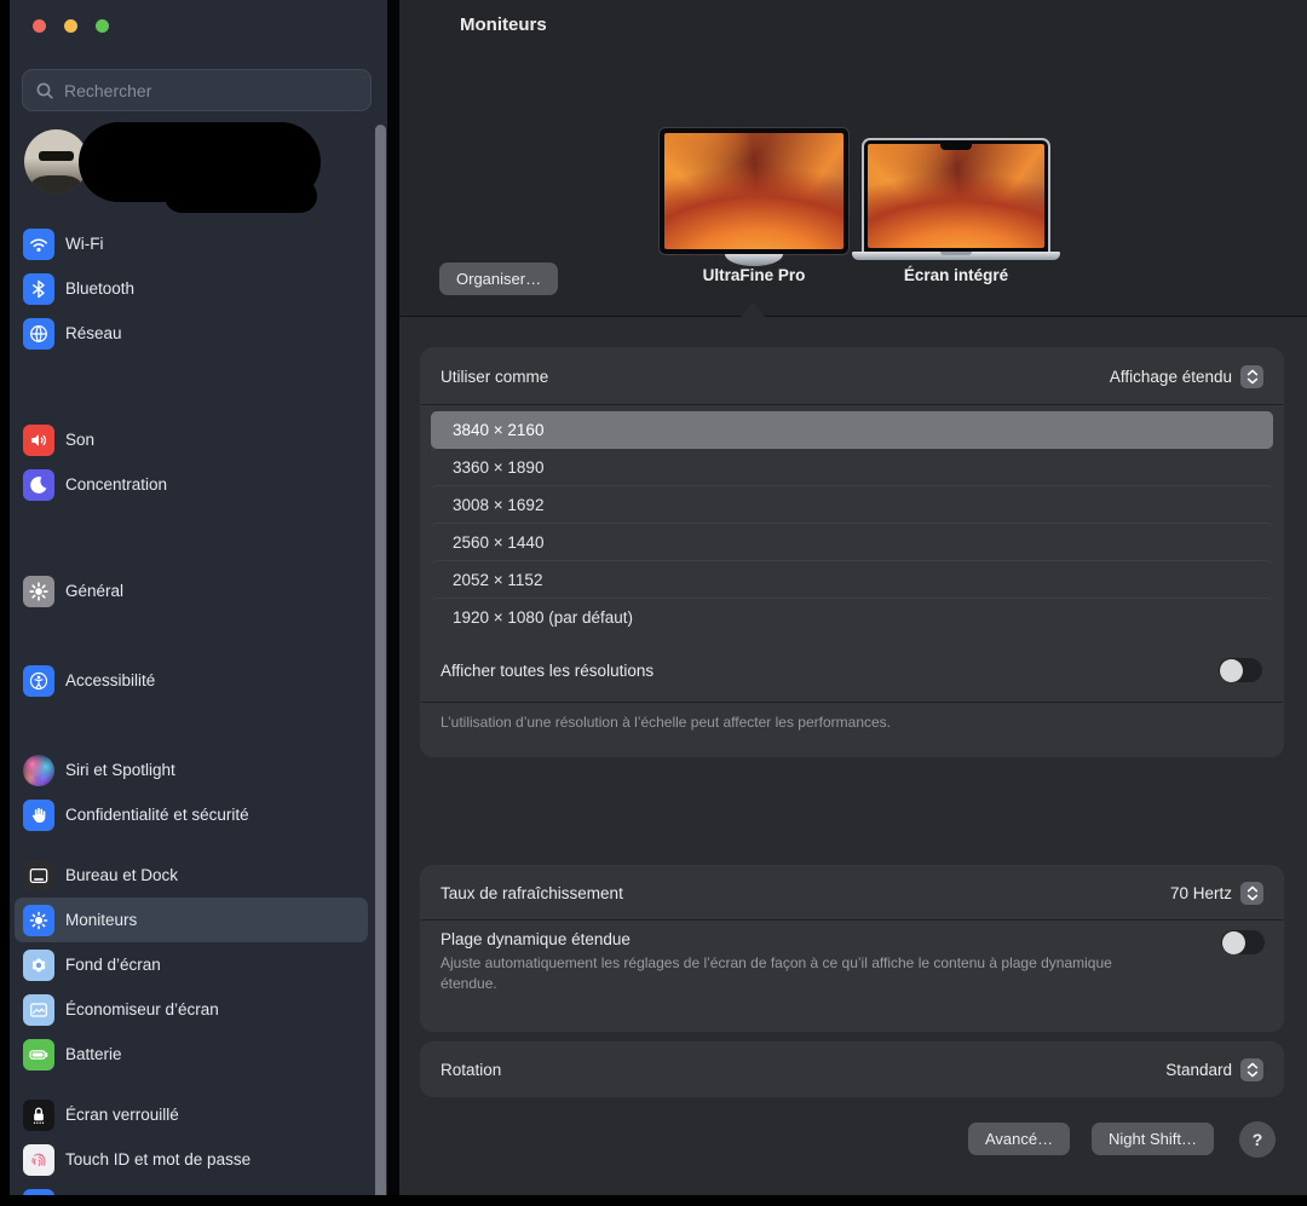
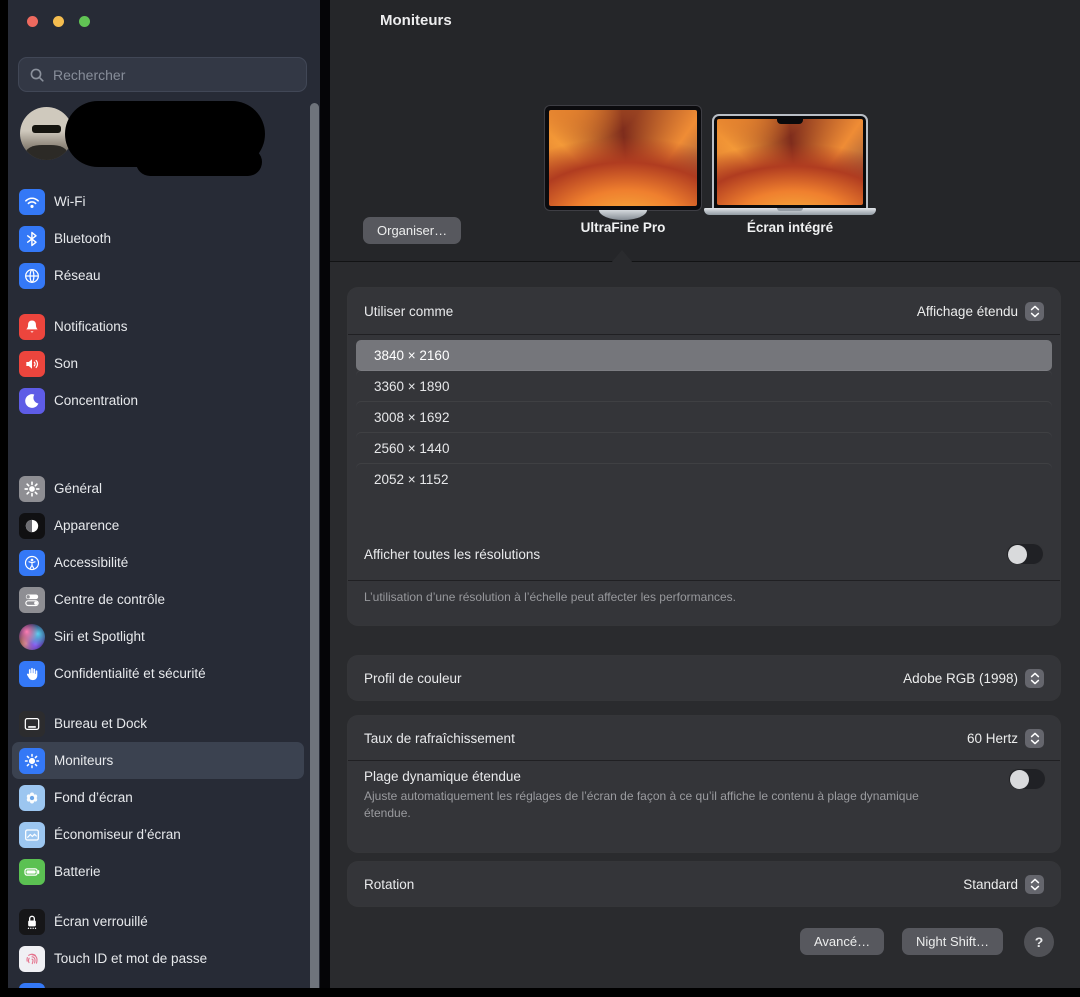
  Rechercher
  Wi-Fi
  Bluetooth
  Réseau
+ Notifications
  Son
  Concentration
  Général
+ Apparence
  Accessibilité
+ Centre de contrôle
  Siri et Spotlight
  Confidentialité et sécurité
  Bureau et Dock
  Moniteurs
  Fond d’écran
  Économiseur d’écran
  Batterie
  Écran verrouillé
  Touch ID et mot de passe
  Moniteurs
  Organiser…
  UltraFine Pro
  Écran intégré
  Utiliser comme
  Affichage étendu
  3840 × 2160
  3360 × 1890
  3008 × 1692
  2560 × 1440
  2052 × 1152
- 1920 × 1080 (par défaut)
  Afficher toutes les résolutions
  L’utilisation d’une résolution à l’échelle peut affecter les performances.
+ Profil de couleur
+ Adobe RGB (1998)
  Taux de rafraîchissement
- 70 Hertz
+ 60 Hertz
  Plage dynamique étendue
  Ajuste automatiquement les réglages de l’écran de façon à ce qu’il affiche le contenu à plage dynamique étendue.
  Rotation
  Standard
  Avancé…
  Night Shift…
  ?
